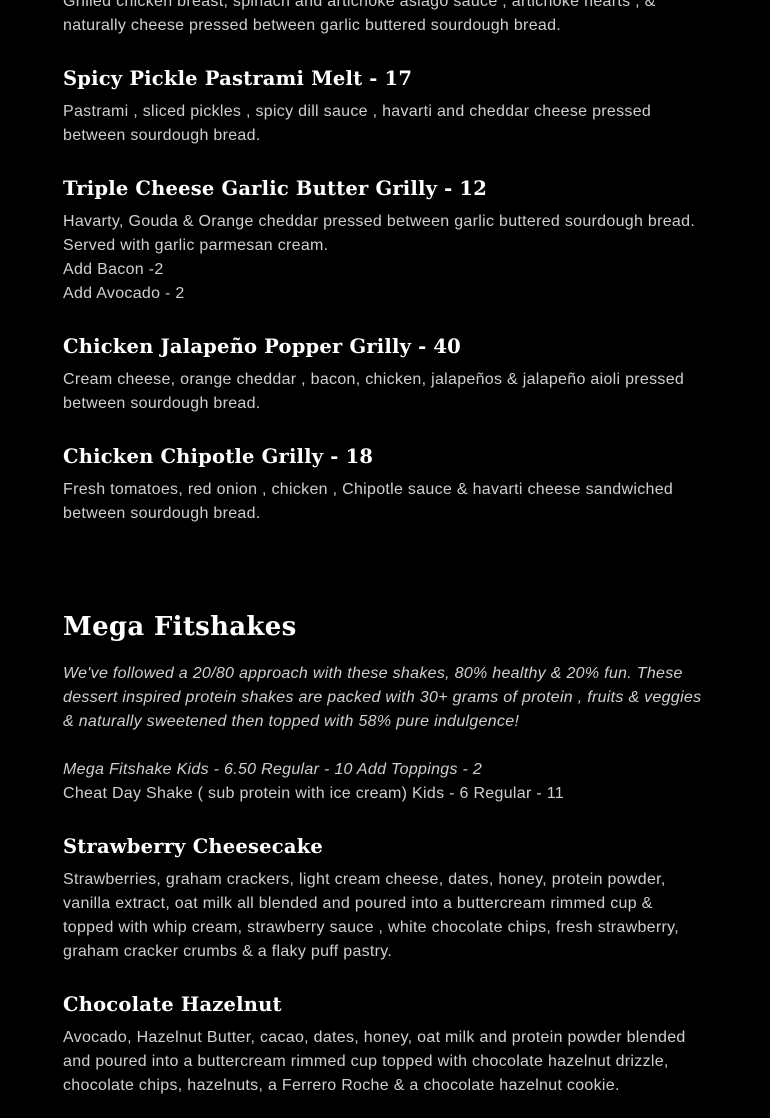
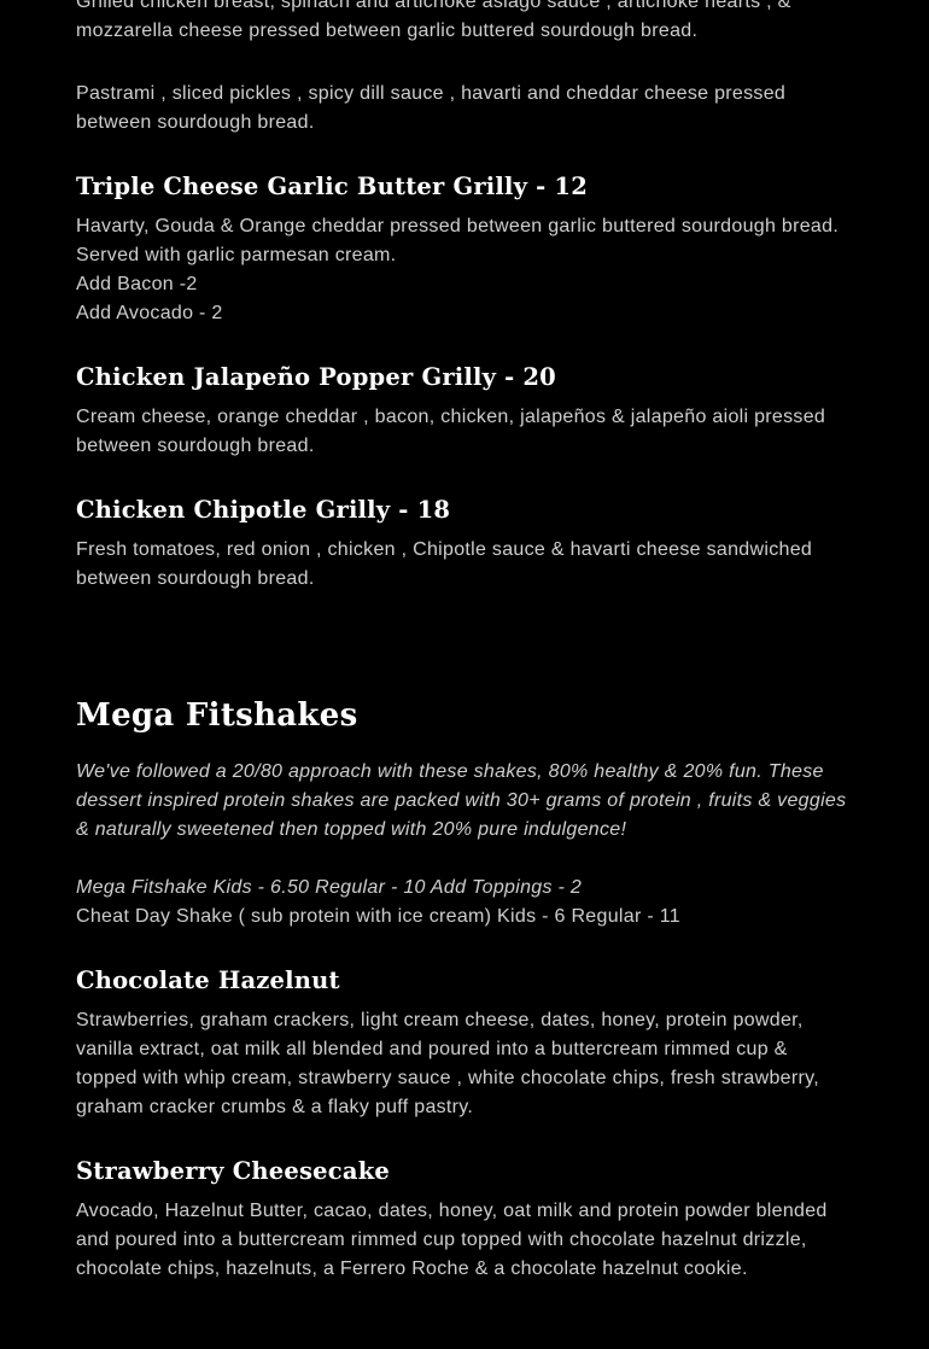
- Grilled chicken breast, spinach and artichoke asiago sauce , artichoke hearts , & naturally cheese pressed between garlic buttered sourdough bread.
+ Grilled chicken breast, spinach and artichoke asiago sauce , artichoke hearts , & mozzarella cheese pressed between garlic buttered sourdough bread.
- Spicy Pickle Pastrami Melt - 17
  Pastrami , sliced pickles , spicy dill sauce , havarti and cheddar cheese pressed between sourdough bread.
  Triple Cheese Garlic Butter Grilly - 12
  Havarty, Gouda & Orange cheddar pressed between garlic buttered sourdough bread. Served with garlic parmesan cream.
  Add Bacon -2
  Add Avocado - 2
- Chicken Jalapeño Popper Grilly - 40
+ Chicken Jalapeño Popper Grilly - 20
  Cream cheese, orange cheddar , bacon, chicken, jalapeños & jalapeño aioli pressed between sourdough bread.
  Chicken Chipotle Grilly - 18
  Fresh tomatoes, red onion , chicken , Chipotle sauce & havarti cheese sandwiched between sourdough bread.
  Mega Fitshakes
- We've followed a 20/80 approach with these shakes, 80% healthy & 20% fun. These dessert inspired protein shakes are packed with 30+ grams of protein , fruits & veggies & naturally sweetened then topped with 58% pure indulgence!
+ We've followed a 20/80 approach with these shakes, 80% healthy & 20% fun. These dessert inspired protein shakes are packed with 30+ grams of protein , fruits & veggies & naturally sweetened then topped with 20% pure indulgence!
  Mega Fitshake Kids - 6.50 Regular - 10 Add Toppings - 2
  Cheat Day Shake ( sub protein with ice cream) Kids - 6 Regular - 11
- Strawberry Cheesecake
+ Chocolate Hazelnut
  Strawberries, graham crackers, light cream cheese, dates, honey, protein powder, vanilla extract, oat milk all blended and poured into a buttercream rimmed cup & topped with whip cream, strawberry sauce , white chocolate chips, fresh strawberry, graham cracker crumbs & a flaky puff pastry.
- Chocolate Hazelnut
+ Strawberry Cheesecake
  Avocado, Hazelnut Butter, cacao, dates, honey, oat milk and protein powder blended and poured into a buttercream rimmed cup topped with chocolate hazelnut drizzle, chocolate chips, hazelnuts, a Ferrero Roche & a chocolate hazelnut cookie.
